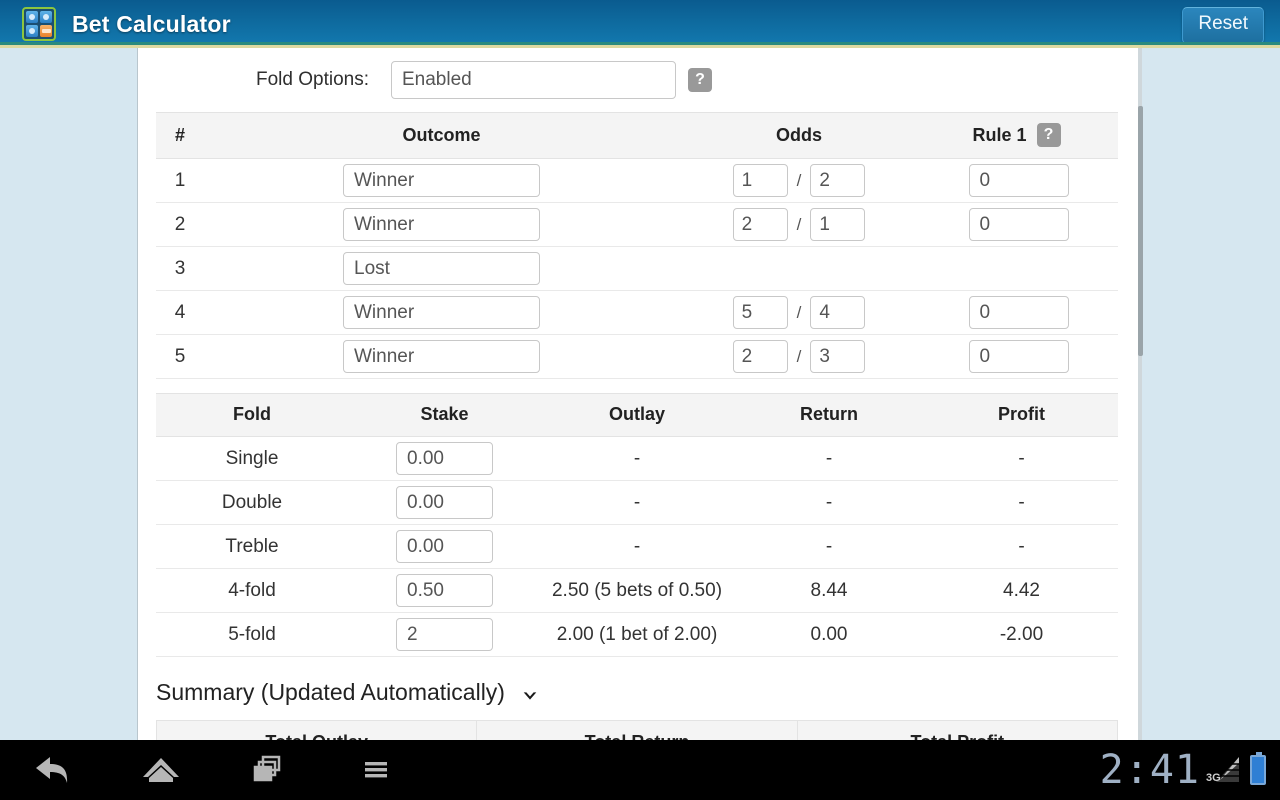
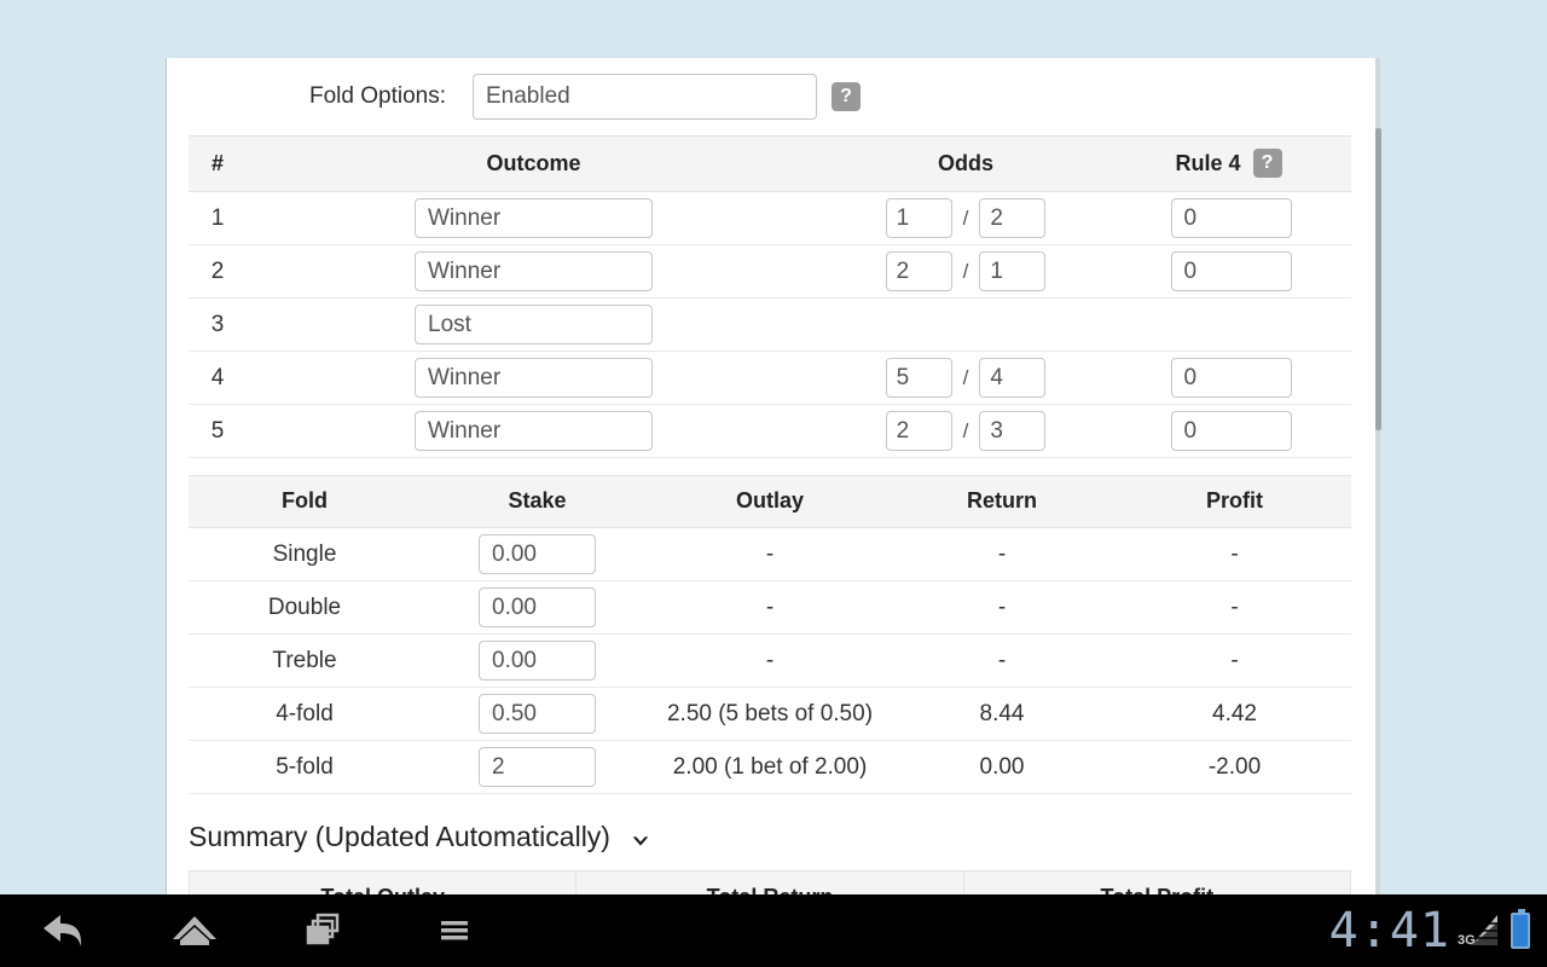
- Bet Calculator
- Reset
  Fold Options:
  Enabled
  ?
- #	Outcome	Odds	Rule 1 ?
+ #	Outcome	Odds	Rule 4 ?
  1	Winner	1 / 2	0
  2	Winner	2 / 1	0
  3	Lost
  4	Winner	5 / 4	0
  5	Winner	2 / 3	0
  Fold	Stake	Outlay	Return	Profit
  Single	0.00	-	-	-
  Double	0.00	-	-	-
  Treble	0.00	-	-	-
  4-fold	0.50	2.50 (5 bets of 0.50)	8.44	4.42
  5-fold	2	2.00 (1 bet of 2.00)	0.00	-2.00
  Summary (Updated Automatically)
- 2:41
+ 4:41
  3G
